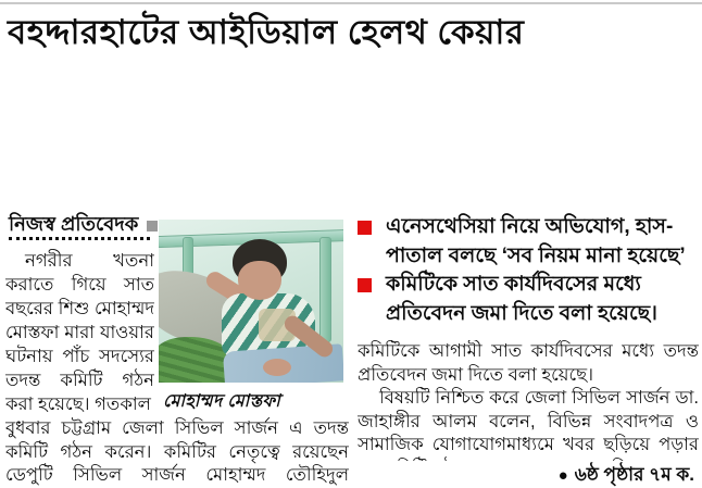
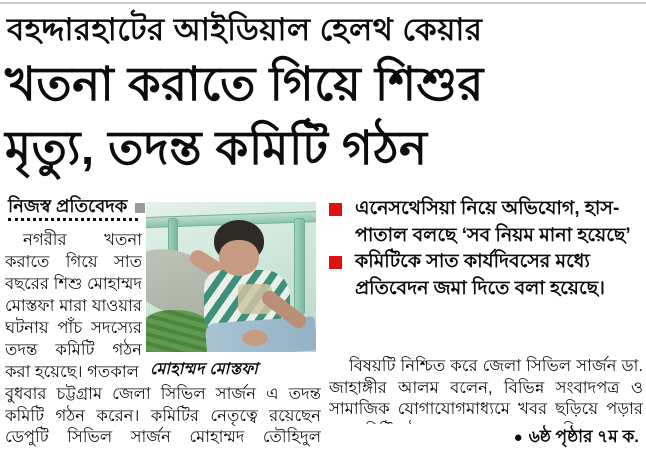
  বহদ্দারহাটের আইডিয়াল হেলথ কেয়ার
+ খতনা করাতে গিয়ে শিশুর
+ মৃত্যু, তদন্ত কমিটি গঠন
  নিজস্ব প্রতিবেদক
  নগরীর খতনা করাতে গিয়ে সাত বছরের শিশু মোহাম্মদ মোস্তফা মারা যাওয়ার ঘটনায় পাঁচ সদস্যের তদন্ত কমিটি গঠন করা হয়েছে। গতকাল
  মোহাম্মদ মোস্তফা
  এনেসথেসিয়া নিয়ে অভিযোগ, হাস-পাতাল বলছে ‘সব নিয়ম মানা হয়েছে’
  কমিটিকে সাত কার্যদিবসের মধ্যে প্রতিবেদন জমা দিতে বলা হয়েছে।
- কমিটিকে আগামী সাত কার্যদিবসের মধ্যে তদন্ত প্রতিবেদন জমা দিতে বলা হয়েছে।
  বিষয়টি নিশ্চিত করে জেলা সিভিল সার্জন ডা. জাহাঙ্গীর আলম বলেন, বিভিন্ন সংবাদপত্র ও সামাজিক যোগাযোগমাধ্যমে খবর ছড়িয়ে পড়ার
  ● ৬ষ্ঠ পৃষ্ঠার ৭ম ক.
  বুধবার চট্টগ্রাম জেলা সিভিল সার্জন এ তদন্ত কমিটি গঠন করেন। কমিটির নেতৃত্বে রয়েছেন ডেপুটি সিভিল সার্জন মোহাম্মদ তৌহিদুল
